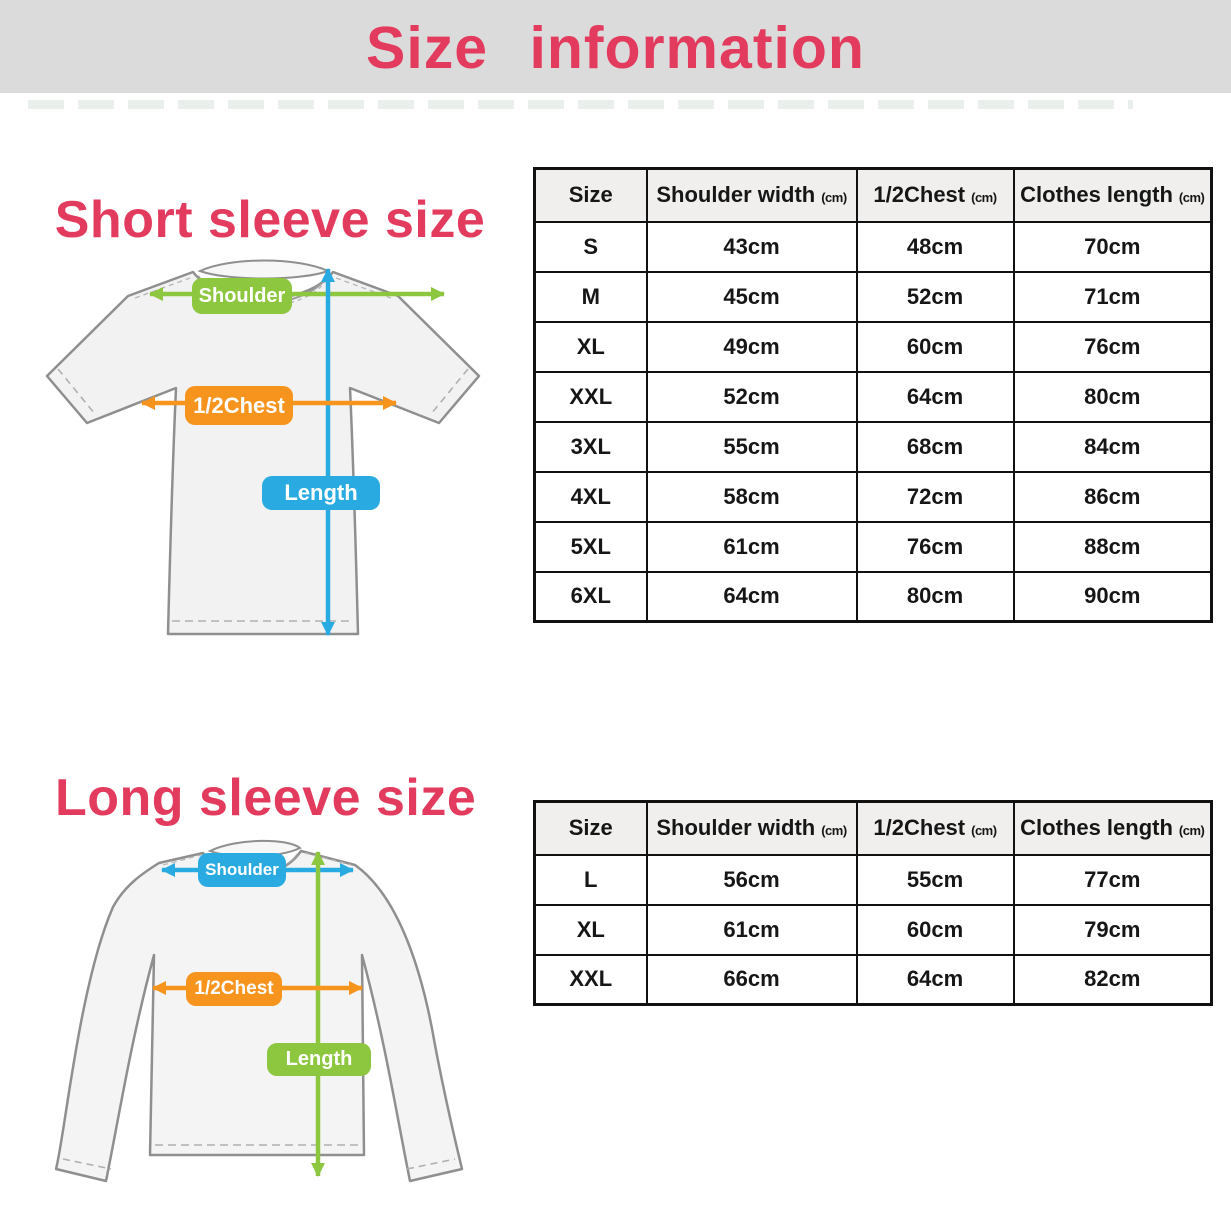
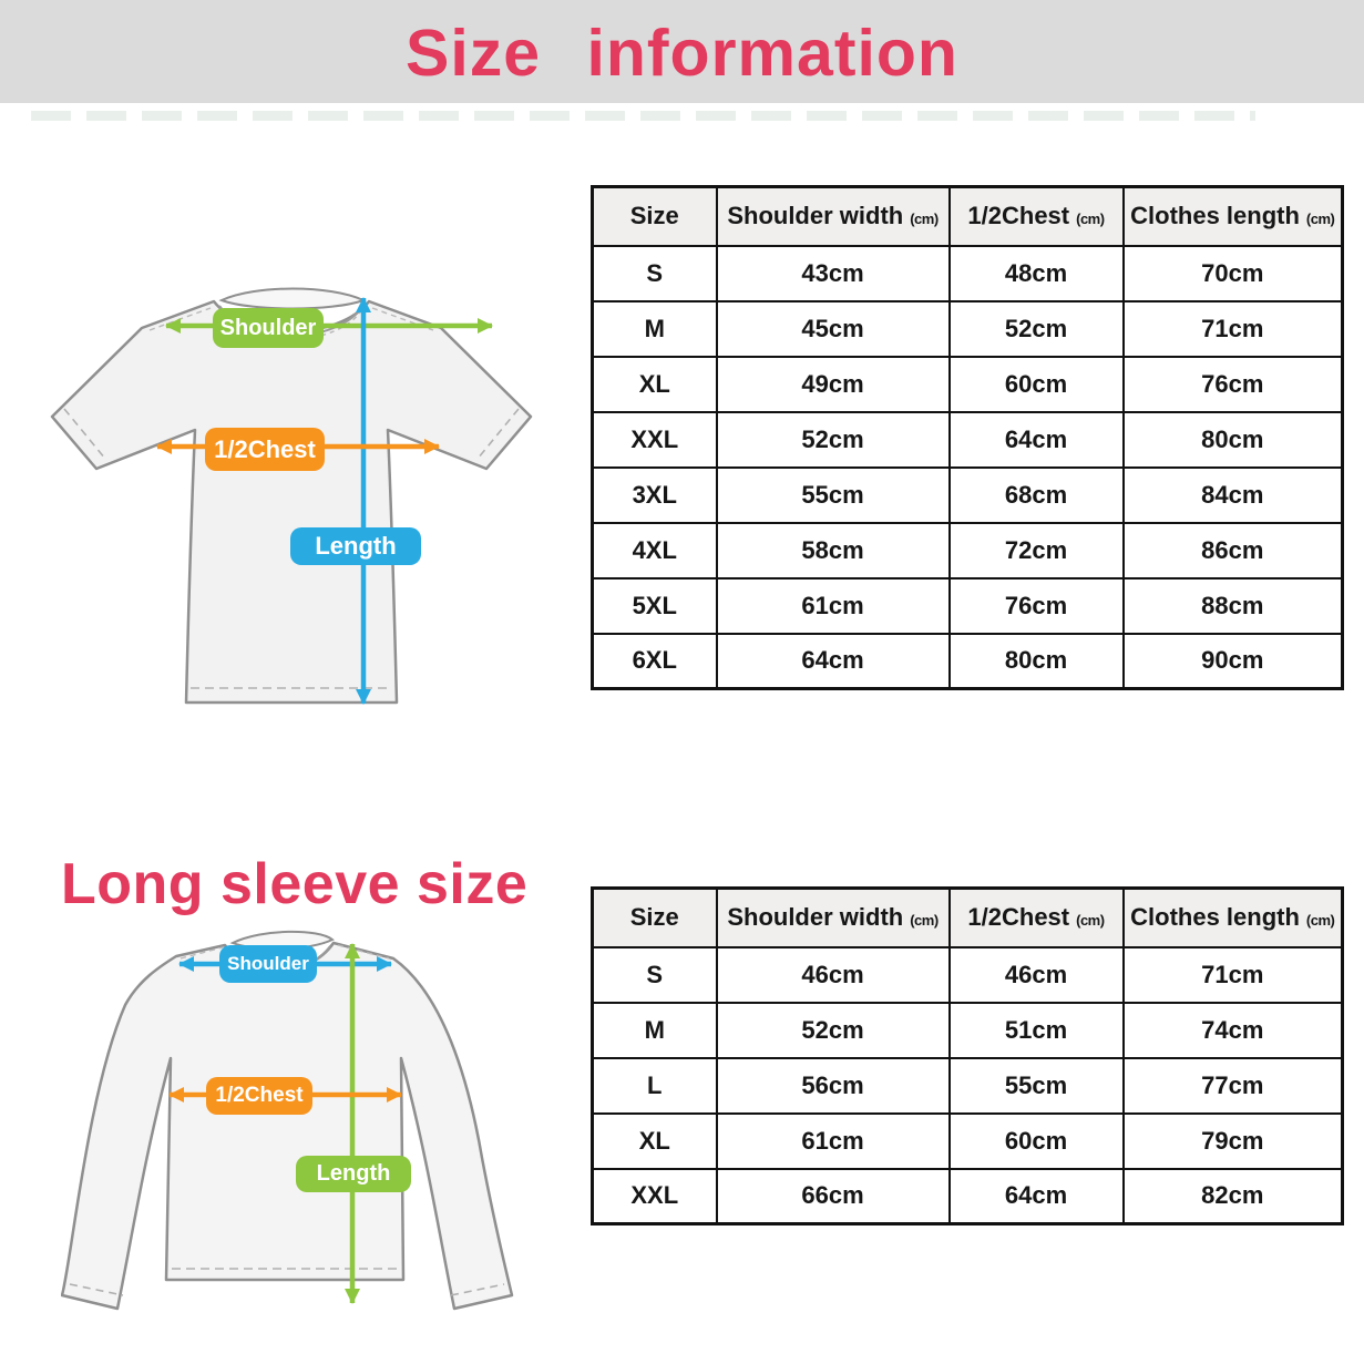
  Size information
- Short sleeve size
  Shoulder
  1/2Chest
  Length
  Size	Shoulder width (cm)	1/2Chest (cm)	Clothes length (cm)
  S	43cm	48cm	70cm
  M	45cm	52cm	71cm
  XL	49cm	60cm	76cm
  XXL	52cm	64cm	80cm
  3XL	55cm	68cm	84cm
  4XL	58cm	72cm	86cm
  5XL	61cm	76cm	88cm
  6XL	64cm	80cm	90cm
  Long sleeve size
  Shoulder
  1/2Chest
  Length
  Size	Shoulder width (cm)	1/2Chest (cm)	Clothes length (cm)
+ S	46cm	46cm	71cm
+ M	52cm	51cm	74cm
  L	56cm	55cm	77cm
  XL	61cm	60cm	79cm
  XXL	66cm	64cm	82cm
